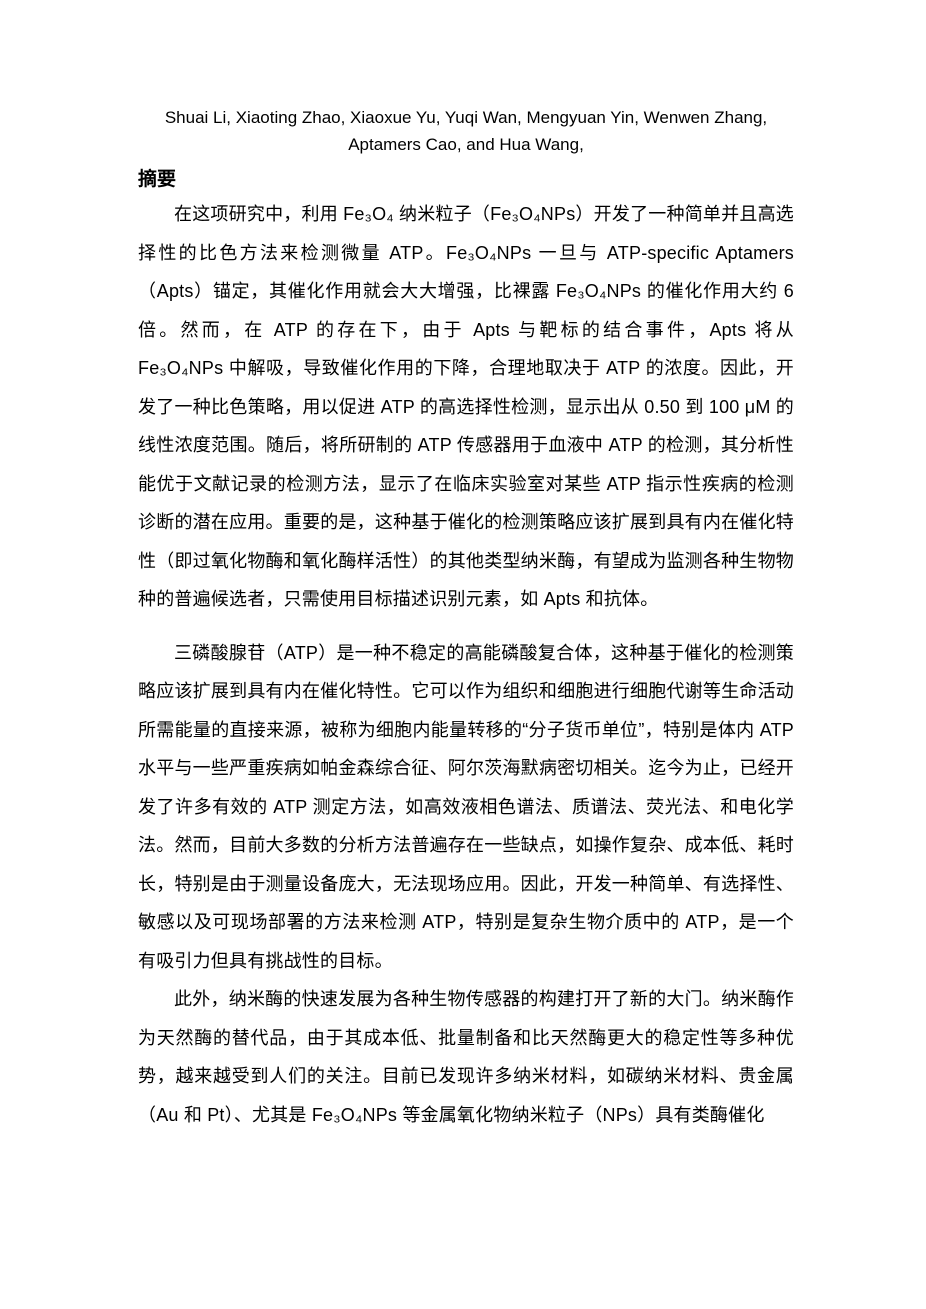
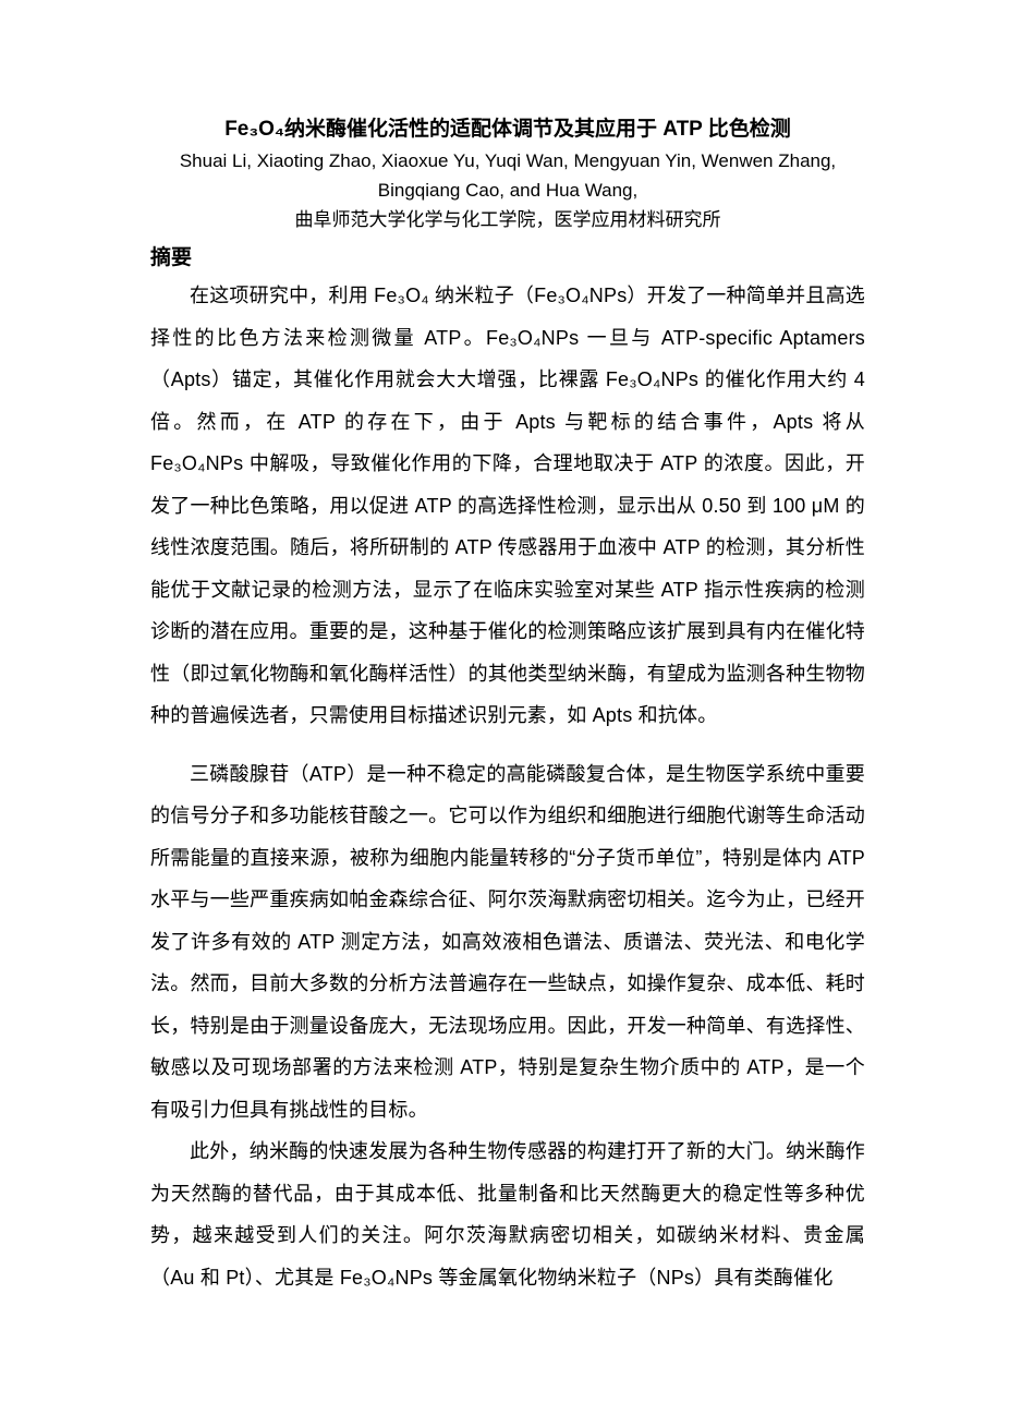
+ Fe₃O₄纳米酶催化活性的适配体调节及其应用于 ATP 比色检测
  Shuai Li, Xiaoting Zhao, Xiaoxue Yu, Yuqi Wan, Mengyuan Yin, Wenwen Zhang,
- Aptamers Cao, and Hua Wang,
+ Bingqiang Cao, and Hua Wang,
+ 曲阜师范大学化学与化工学院，医学应用材料研究所
  摘要
- 在这项研究中，利用 Fe₃O₄ 纳米粒子（Fe₃O₄NPs）开发了一种简单并且高选择性的比色方法来检测微量 ATP。Fe₃O₄NPs 一旦与 ATP-specific Aptamers（Apts）锚定，其催化作用就会大大增强，比裸露 Fe₃O₄NPs 的催化作用大约 6 倍。然而，在 ATP 的存在下，由于 Apts 与靶标的结合事件，Apts 将从 Fe₃O₄NPs 中解吸，导致催化作用的下降，合理地取决于 ATP 的浓度。因此，开发了一种比色策略，用以促进 ATP 的高选择性检测，显示出从 0.50 到 100 μM 的线性浓度范围。随后，将所研制的 ATP 传感器用于血液中 ATP 的检测，其分析性能优于文献记录的检测方法，显示了在临床实验室对某些 ATP 指示性疾病的检测诊断的潜在应用。重要的是，这种基于催化的检测策略应该扩展到具有内在催化特性（即过氧化物酶和氧化酶样活性）的其他类型纳米酶，有望成为监测各种生物物种的普遍候选者，只需使用目标描述识别元素，如 Apts 和抗体。
+ 在这项研究中，利用 Fe₃O₄ 纳米粒子（Fe₃O₄NPs）开发了一种简单并且高选择性的比色方法来检测微量 ATP。Fe₃O₄NPs 一旦与 ATP-specific Aptamers（Apts）锚定，其催化作用就会大大增强，比裸露 Fe₃O₄NPs 的催化作用大约 4 倍。然而，在 ATP 的存在下，由于 Apts 与靶标的结合事件，Apts 将从 Fe₃O₄NPs 中解吸，导致催化作用的下降，合理地取决于 ATP 的浓度。因此，开发了一种比色策略，用以促进 ATP 的高选择性检测，显示出从 0.50 到 100 μM 的线性浓度范围。随后，将所研制的 ATP 传感器用于血液中 ATP 的检测，其分析性能优于文献记录的检测方法，显示了在临床实验室对某些 ATP 指示性疾病的检测诊断的潜在应用。重要的是，这种基于催化的检测策略应该扩展到具有内在催化特性（即过氧化物酶和氧化酶样活性）的其他类型纳米酶，有望成为监测各种生物物种的普遍候选者，只需使用目标描述识别元素，如 Apts 和抗体。
- 三磷酸腺苷（ATP）是一种不稳定的高能磷酸复合体，这种基于催化的检测策略应该扩展到具有内在催化特性。它可以作为组织和细胞进行细胞代谢等生命活动所需能量的直接来源，被称为细胞内能量转移的“分子货币单位”，特别是体内 ATP 水平与一些严重疾病如帕金森综合征、阿尔茨海默病密切相关。迄今为止，已经开发了许多有效的 ATP 测定方法，如高效液相色谱法、质谱法、荧光法、和电化学法。然而，目前大多数的分析方法普遍存在一些缺点，如操作复杂、成本低、耗时长，特别是由于测量设备庞大，无法现场应用。因此，开发一种简单、有选择性、敏感以及可现场部署的方法来检测 ATP，特别是复杂生物介质中的 ATP，是一个有吸引力但具有挑战性的目标。
+ 三磷酸腺苷（ATP）是一种不稳定的高能磷酸复合体，是生物医学系统中重要的信号分子和多功能核苷酸之一。它可以作为组织和细胞进行细胞代谢等生命活动所需能量的直接来源，被称为细胞内能量转移的“分子货币单位”，特别是体内 ATP 水平与一些严重疾病如帕金森综合征、阿尔茨海默病密切相关。迄今为止，已经开发了许多有效的 ATP 测定方法，如高效液相色谱法、质谱法、荧光法、和电化学法。然而，目前大多数的分析方法普遍存在一些缺点，如操作复杂、成本低、耗时长，特别是由于测量设备庞大，无法现场应用。因此，开发一种简单、有选择性、敏感以及可现场部署的方法来检测 ATP，特别是复杂生物介质中的 ATP，是一个有吸引力但具有挑战性的目标。
- 此外，纳米酶的快速发展为各种生物传感器的构建打开了新的大门。纳米酶作为天然酶的替代品，由于其成本低、批量制备和比天然酶更大的稳定性等多种优势，越来越受到人们的关注。目前已发现许多纳米材料，如碳纳米材料、贵金属（Au 和 Pt）、尤其是 Fe₃O₄NPs 等金属氧化物纳米粒子（NPs）具有类酶催化
+ 此外，纳米酶的快速发展为各种生物传感器的构建打开了新的大门。纳米酶作为天然酶的替代品，由于其成本低、批量制备和比天然酶更大的稳定性等多种优势，越来越受到人们的关注。阿尔茨海默病密切相关，如碳纳米材料、贵金属（Au 和 Pt）、尤其是 Fe₃O₄NPs 等金属氧化物纳米粒子（NPs）具有类酶催化
